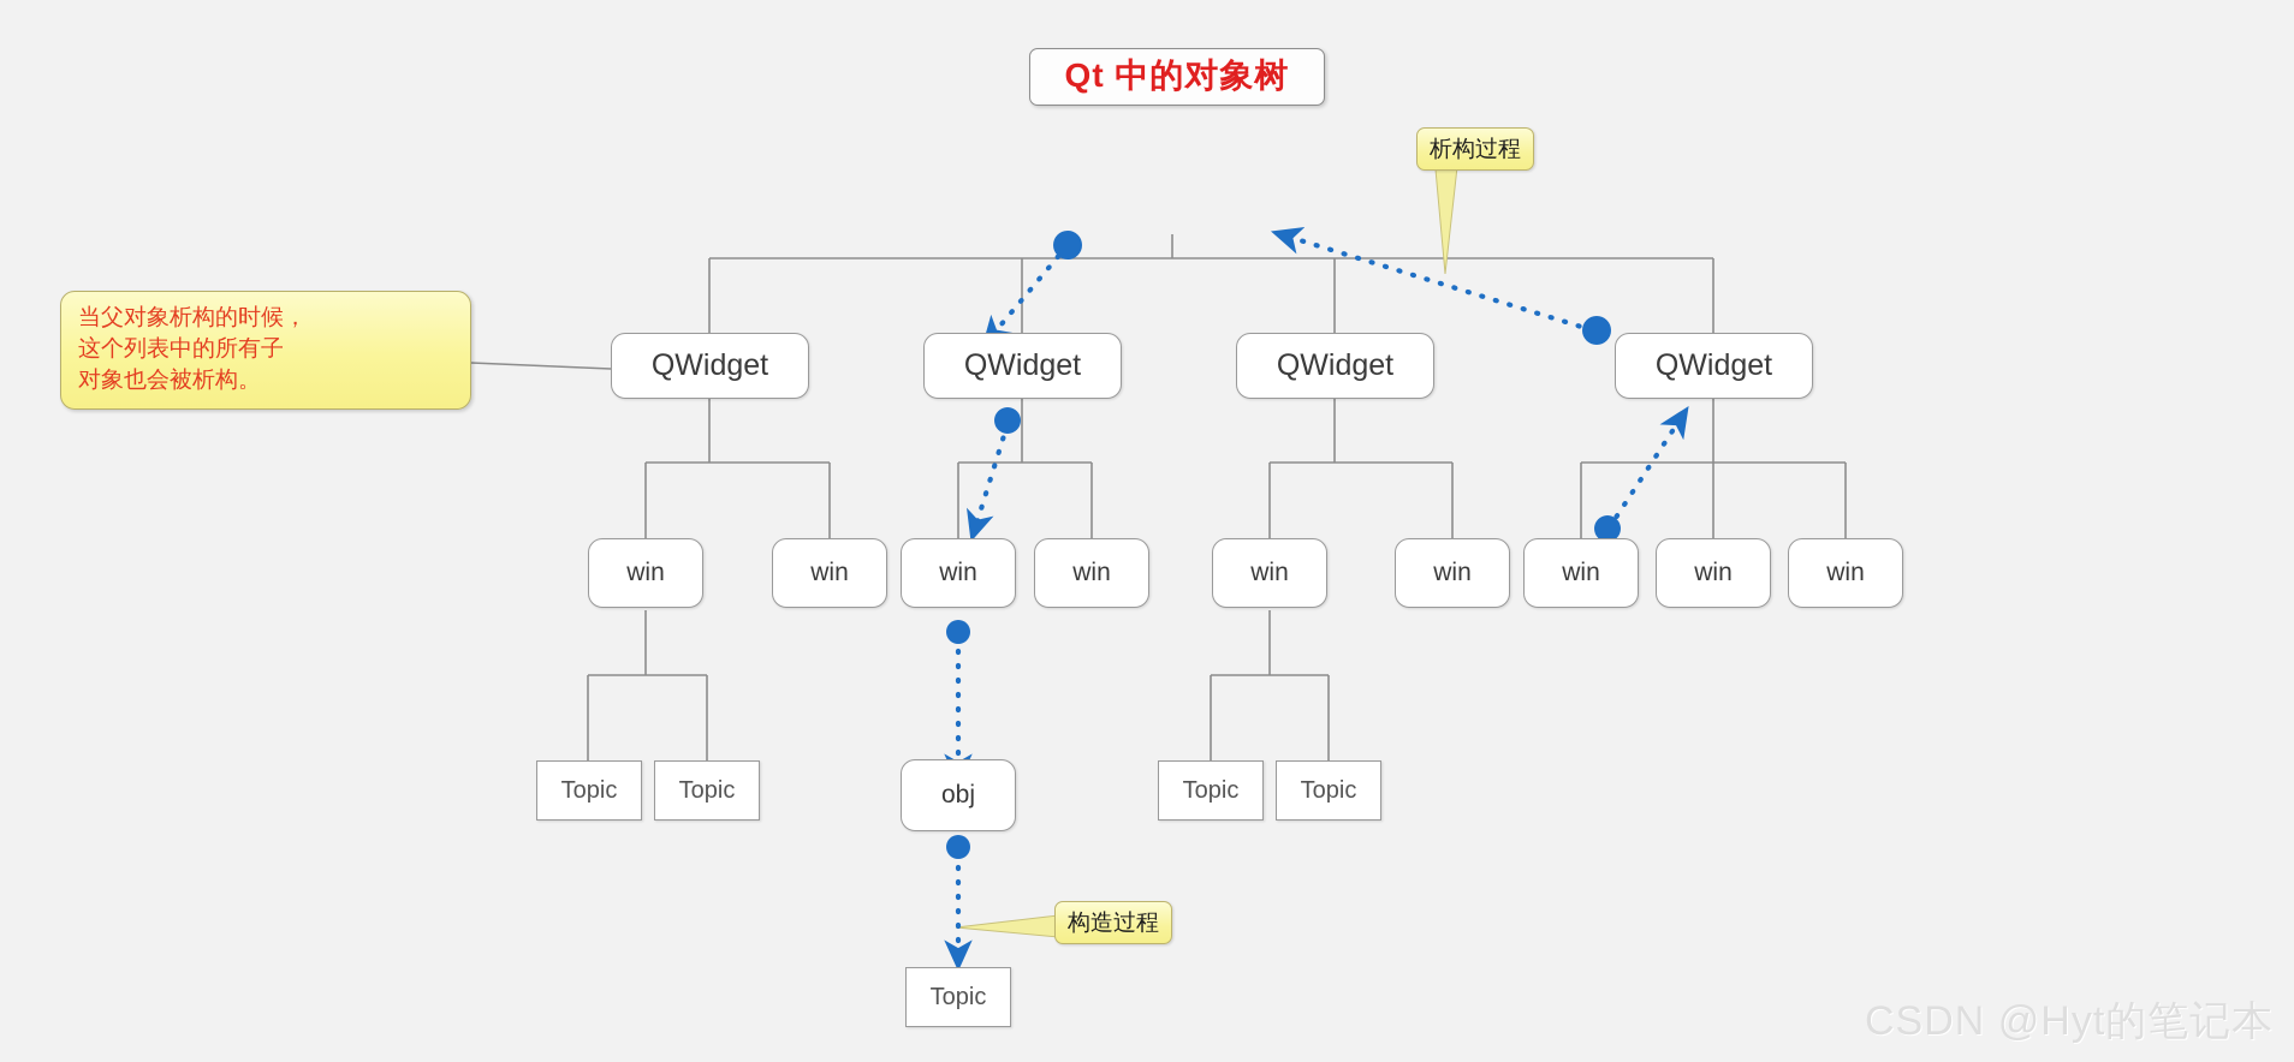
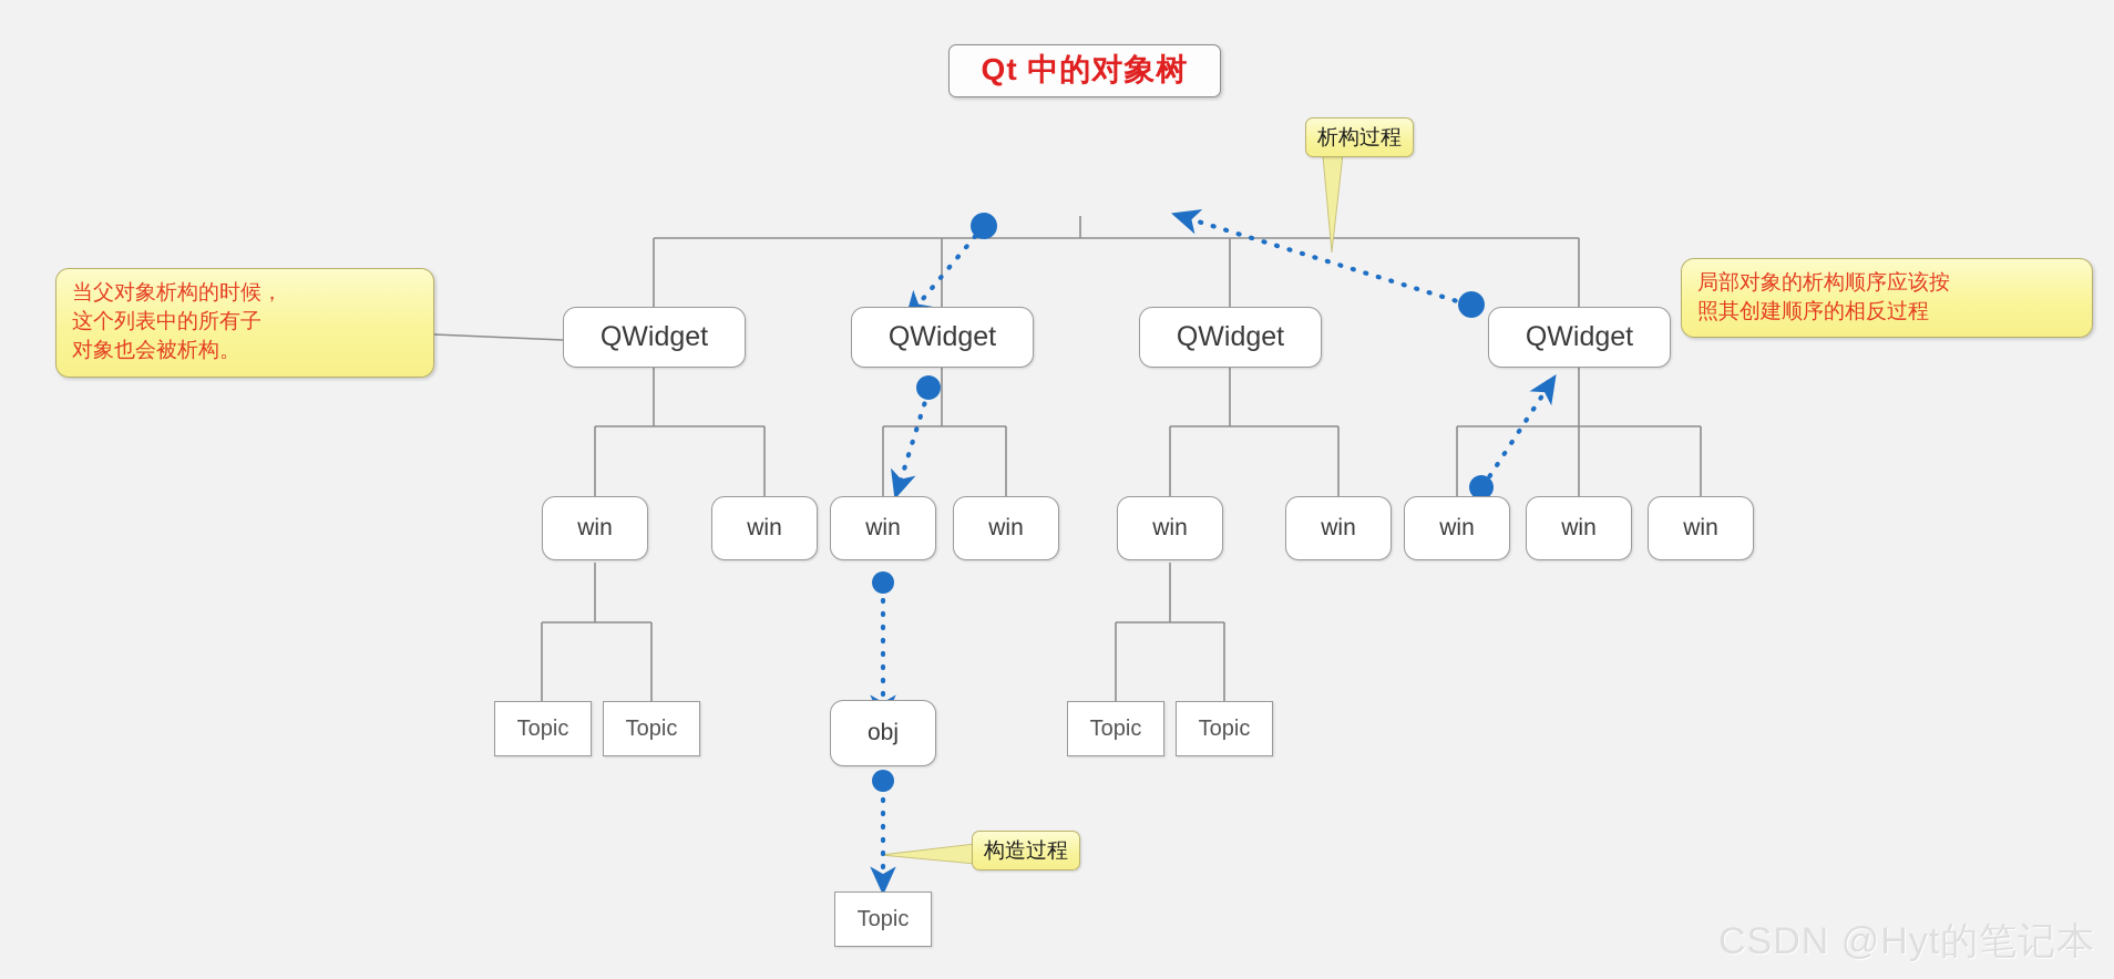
  Qt 中的对象树
  QWidget
  QWidget
  QWidget
  QWidget
  win
  win
  win
  win
  win
  win
  win
  win
  win
  obj
  Topic
  Topic
  Topic
  Topic
  Topic
  当父对象析构的时候，
  这个列表中的所有子
  对象也会被析构。
+ 局部对象的析构顺序应该按
+ 照其创建顺序的相反过程
  析构过程
  构造过程
  CSDN @Hyt的笔记本
